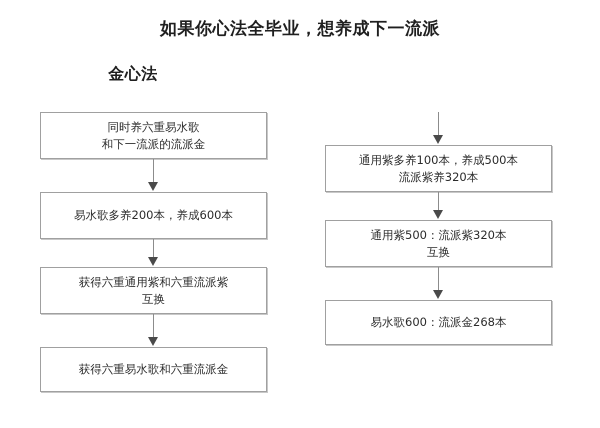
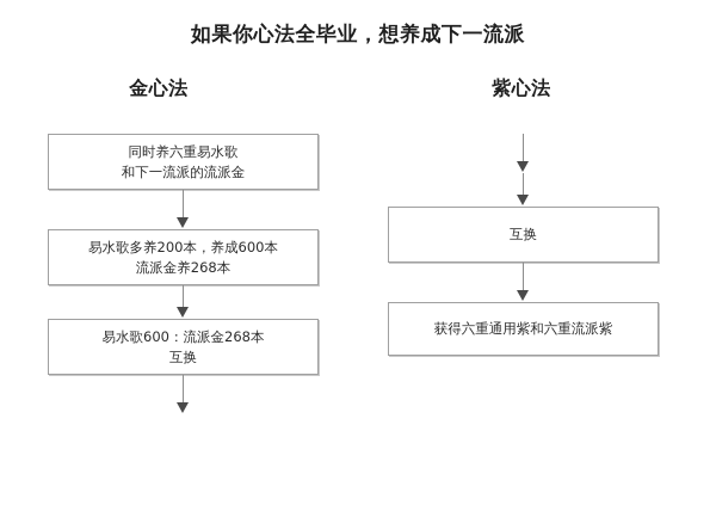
  如果你心法全毕业，想养成下一流派
  金心法
+ 紫心法
  同时养六重易水歌
  和下一流派的流派金
  易水歌多养200本，养成600本
+ 流派金养268本
- 获得六重通用紫和六重流派紫
+ 易水歌600：流派金268本
  互换
- 获得六重易水歌和六重流派金
- 通用紫多养100本，养成500本
- 流派紫养320本
- 通用紫500：流派紫320本
  互换
- 易水歌600：流派金268本
+ 获得六重通用紫和六重流派紫
